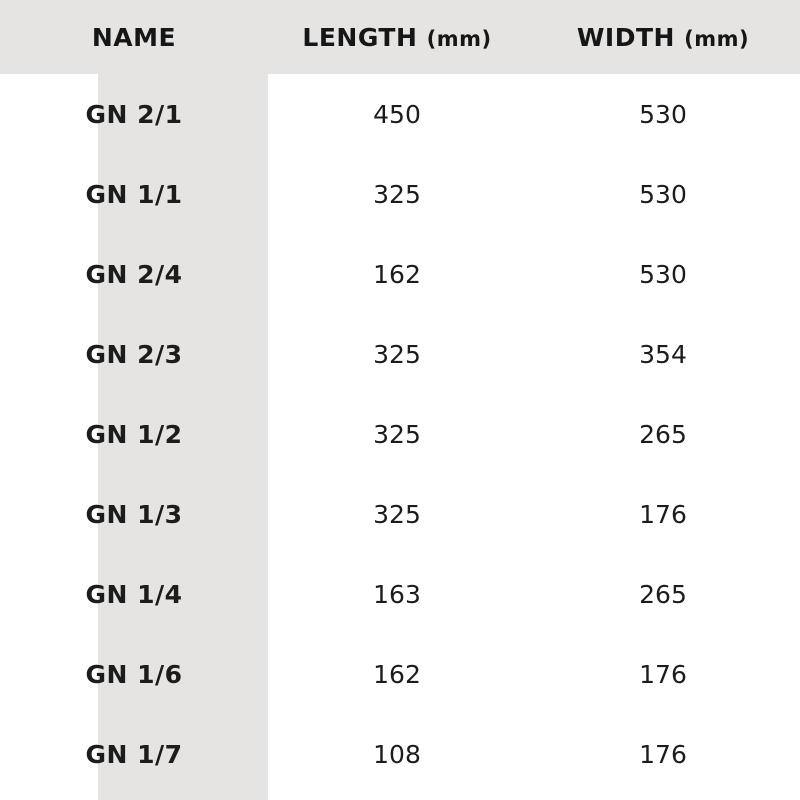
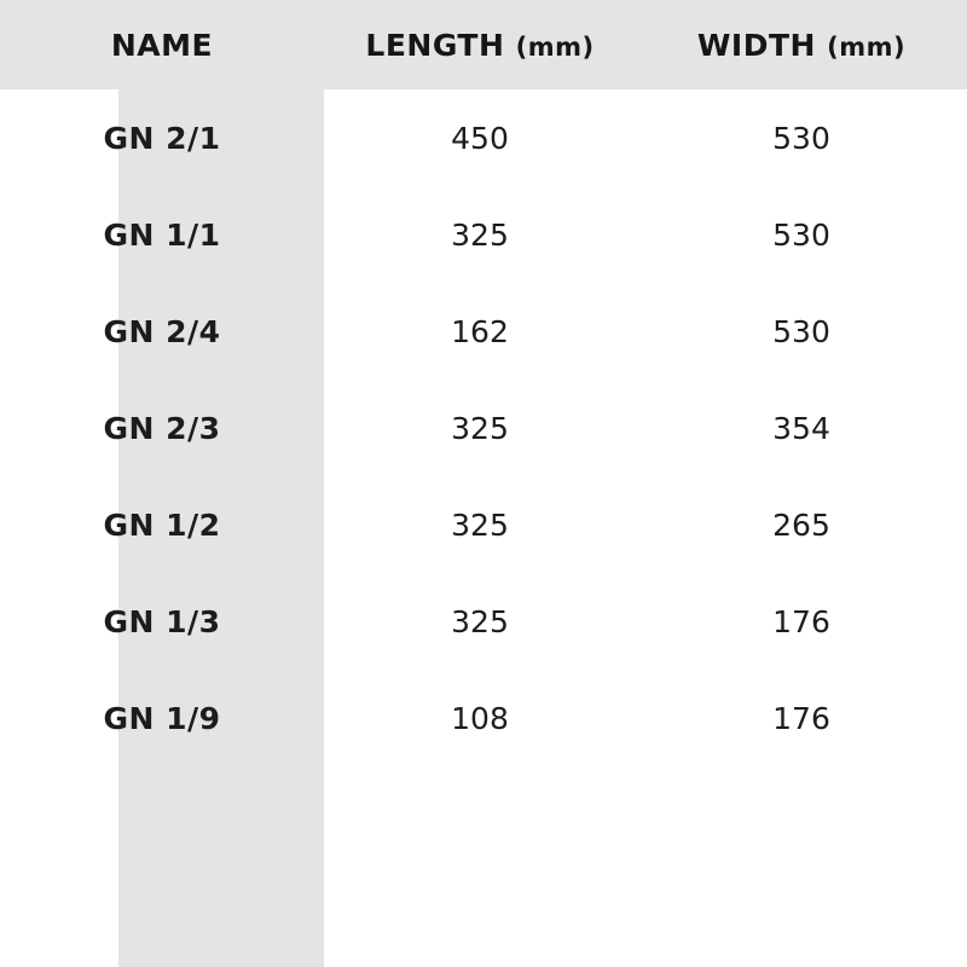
  NAME	LENGTH (mm)	WIDTH (mm)
  GN 2/1	450	530
  GN 1/1	325	530
  GN 2/4	162	530
  GN 2/3	325	354
  GN 1/2	325	265
  GN 1/3	325	176
- GN 1/4	163	265
- GN 1/6	162	176
- GN 1/7	108	176
+ GN 1/9	108	176
